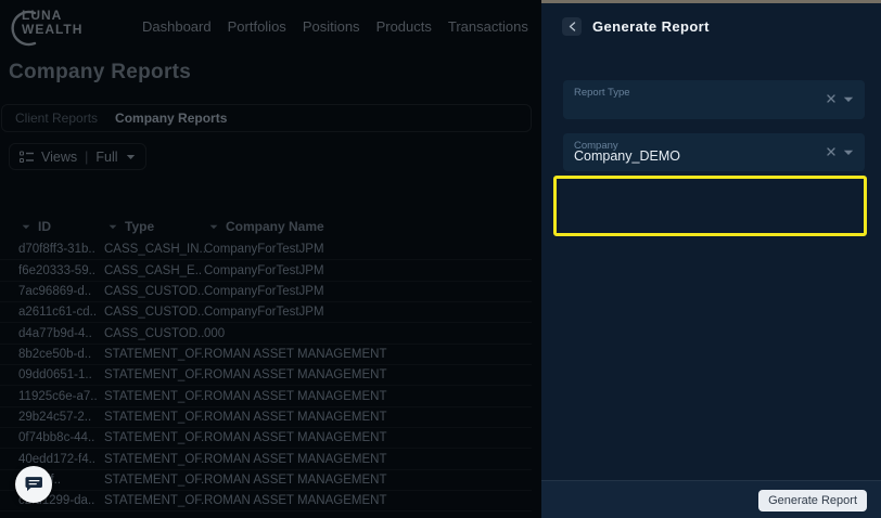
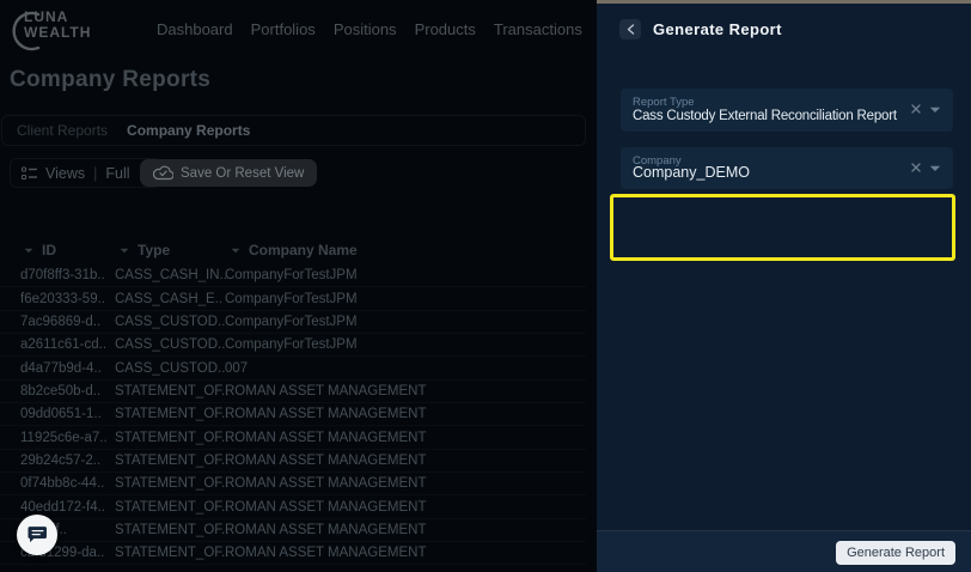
  LUNA
  WEALTH
  Dashboard
  Portfolios
  Positions
  Products
  Transactions
  Company Reports
  Client Reports
  Company Reports
  Views
  |
  Full
+ Save Or Reset View
  ID
  Type
  Company Name
  d70f8ff3-31b..
  CASS_CASH_IN..
  CompanyForTestJPM
  f6e20333-59..
  CASS_CASH_E..
  CompanyForTestJPM
  7ac96869-d..
  CASS_CUSTOD..
  CompanyForTestJPM
  a2611c61-cd..
  CASS_CUSTOD..
  CompanyForTestJPM
  d4a77b9d-4..
  CASS_CUSTOD..
- 000
+ 007
  8b2ce50b-d..
  STATEMENT_OF..
  ROMAN ASSET MANAGEMENT
  09dd0651-1..
  STATEMENT_OF..
  ROMAN ASSET MANAGEMENT
  11925c6e-a7..
  STATEMENT_OF..
  ROMAN ASSET MANAGEMENT
  29b24c57-2..
  STATEMENT_OF..
  ROMAN ASSET MANAGEMENT
  0f74bb8c-44..
  STATEMENT_OF..
  ROMAN ASSET MANAGEMENT
  40edd172-f4..
  STATEMENT_OF..
  ROMAN ASSET MANAGEMENT
  STATEMENT_OF..
  ROMAN ASSET MANAGEMENT
  c1299-da..
  STATEMENT_OF..
  ROMAN ASSET MANAGEMENT
  Generate Report
  Report Type
+ Cass Custody External Reconciliation Report
  Company
  Company_DEMO
  Generate Report
